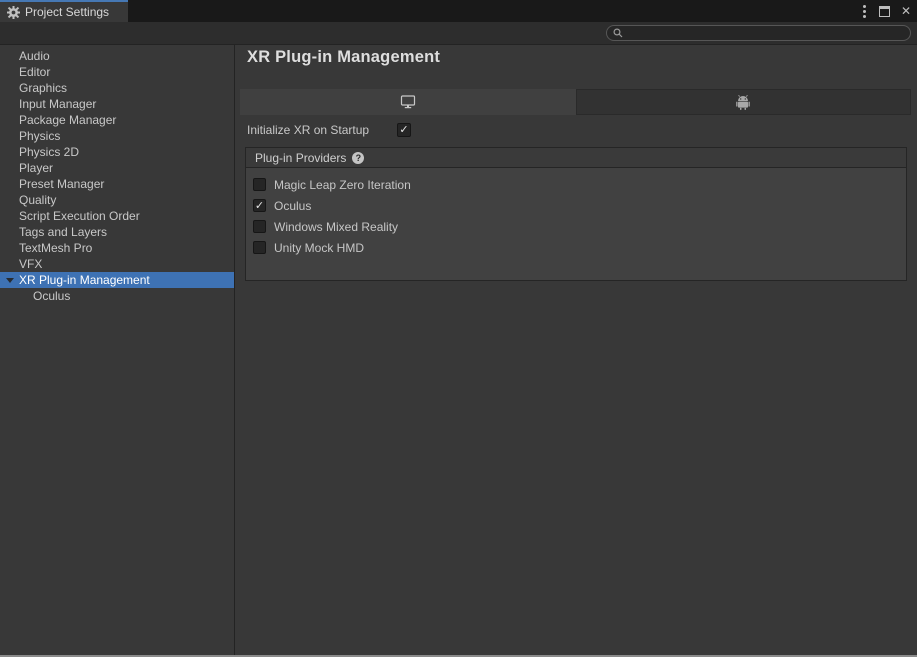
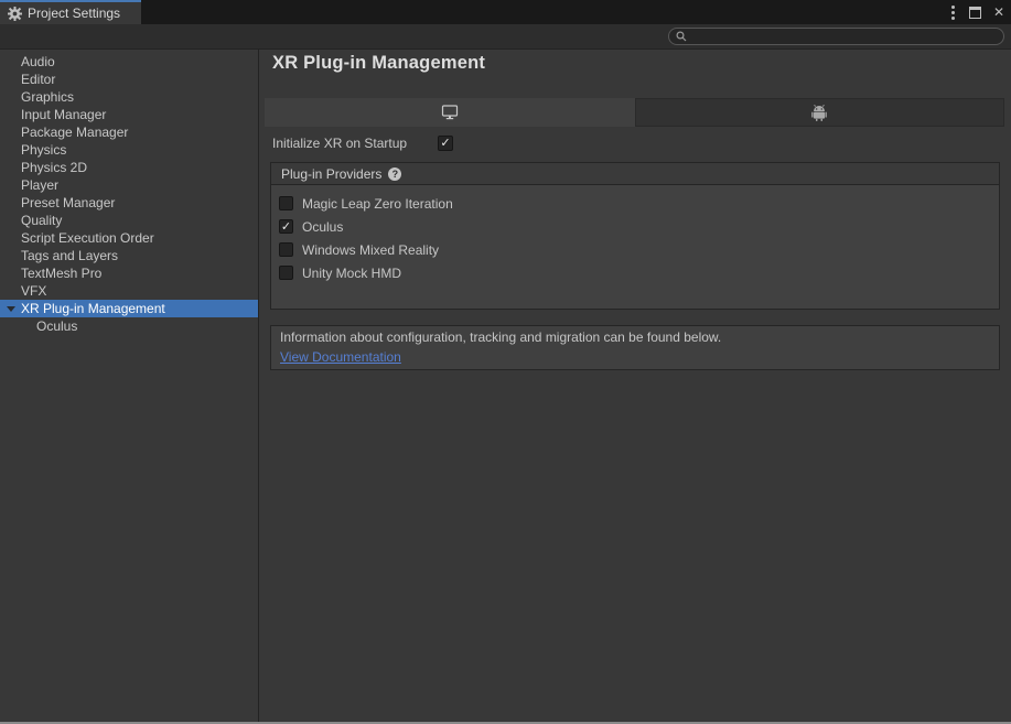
  Project Settings
  ✕
  Audio
  Editor
  Graphics
  Input Manager
  Package Manager
  Physics
  Physics 2D
  Player
  Preset Manager
  Quality
  Script Execution Order
  Tags and Layers
  TextMesh Pro
  VFX
  XR Plug-in Management
  Oculus
  XR Plug-in Management
  Initialize XR on Startup
  ✓
  Plug-in Providers
  ?
  Magic Leap Zero Iteration
  ✓
  Oculus
  Windows Mixed Reality
  Unity Mock HMD
+ Information about configuration, tracking and migration can be found below.
+ View Documentation
